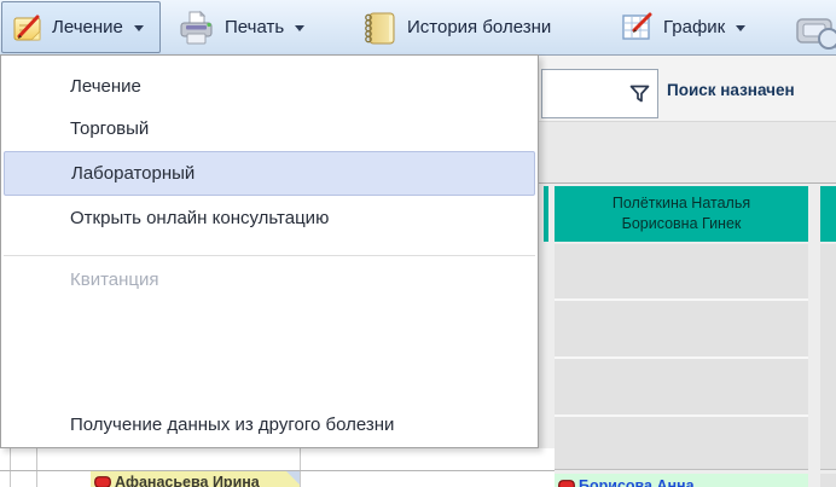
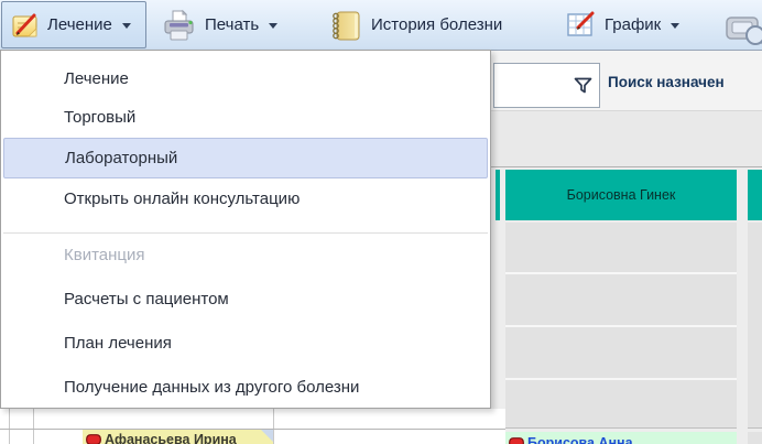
  Лечение
  Печать
  История болезни
  График
  Поиск назначен
- Полёткина Наталья
  Борисовна Гинек
  Борисова Анна
  Лечение
  Торговый
  Лабораторный
  Открыть онлайн консультацию
  Квитанция
+ Расчеты с пациентом
+ План лечения
  Получение данных из другого болезни
  Афанасьева Ирина
